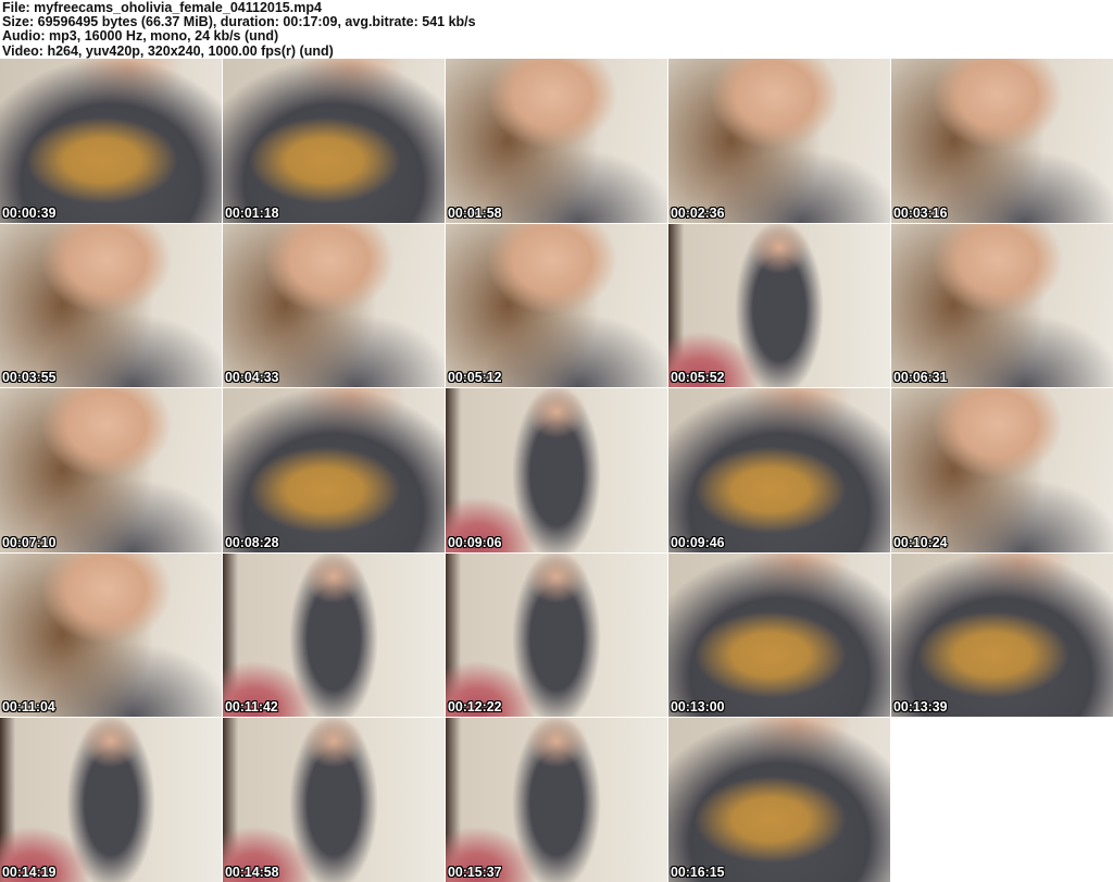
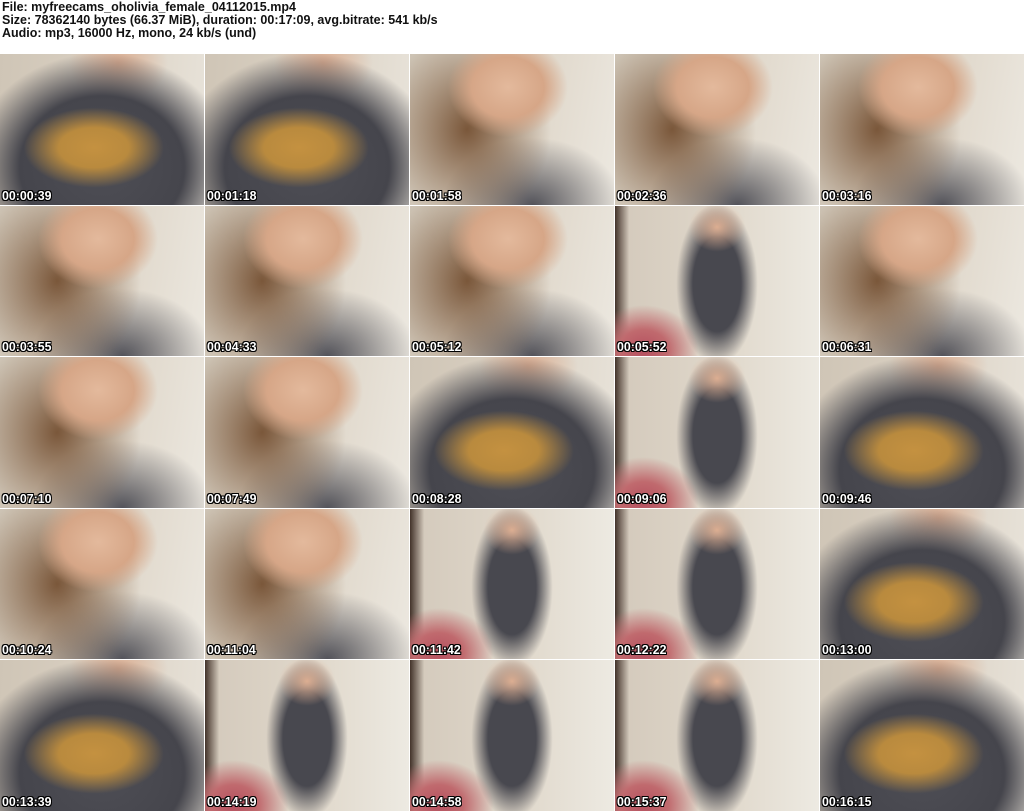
  File: myfreecams_oholivia_female_04112015.mp4
- Size: 69596495 bytes (66.37 MiB), duration: 00:17:09, avg.bitrate: 541 kb/s
+ Size: 78362140 bytes (66.37 MiB), duration: 00:17:09, avg.bitrate: 541 kb/s
  Audio: mp3, 16000 Hz, mono, 24 kb/s (und)
- Video: h264, yuv420p, 320x240, 1000.00 fps(r) (und)
  00:00:39
  00:01:18
  00:01:58
  00:02:36
  00:03:16
  00:03:55
  00:04:33
  00:05:12
  00:05:52
  00:06:31
  00:07:10
+ 00:07:49
  00:08:28
  00:09:06
  00:09:46
  00:10:24
  00:11:04
  00:11:42
  00:12:22
  00:13:00
  00:13:39
  00:14:19
  00:14:58
  00:15:37
  00:16:15
